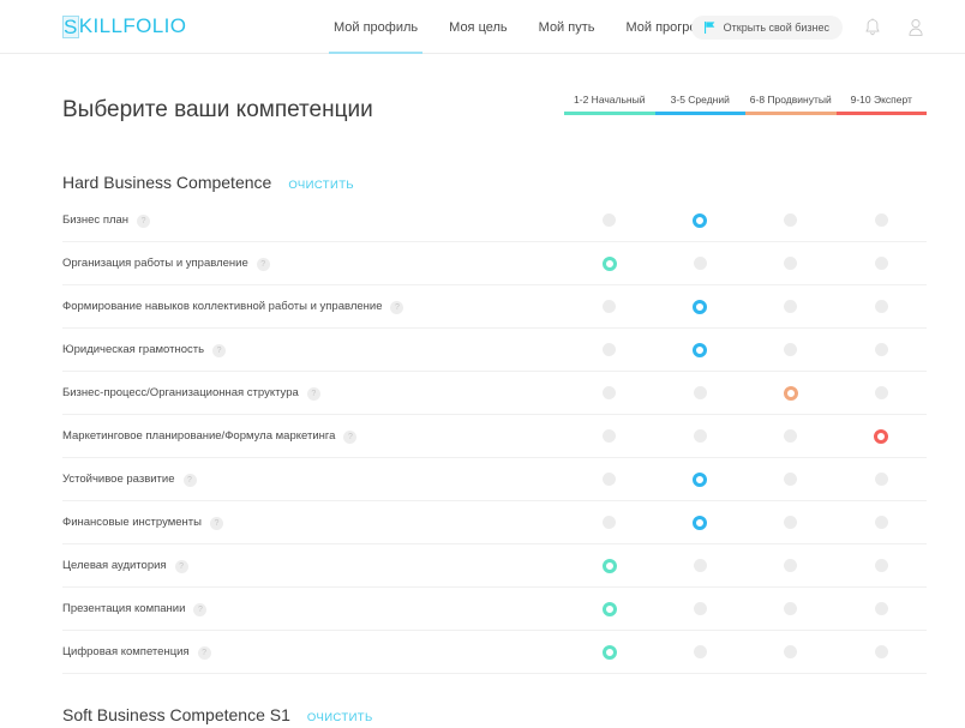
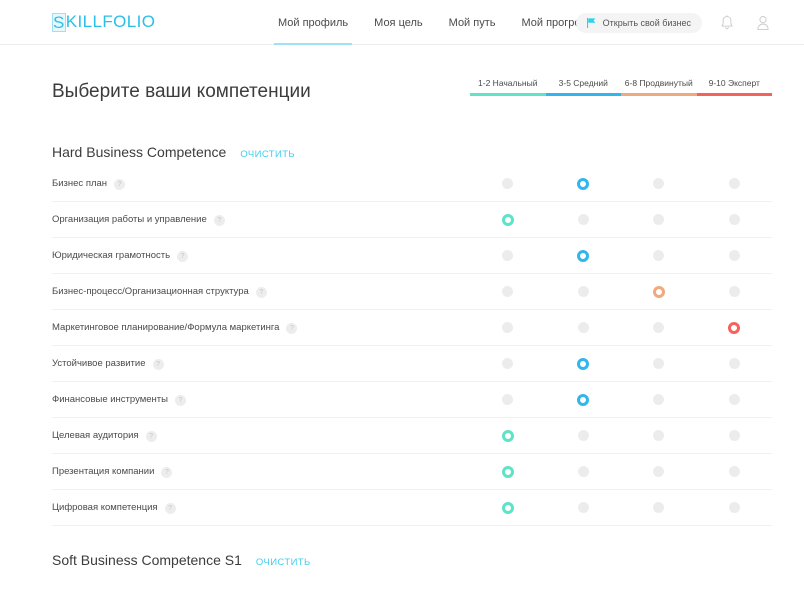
  S
  KILLFOLIO
  Мой профиль
  Моя цель
  Мой путь
  Мой прогр
  Открыть свой бизнес
  Выберите ваши компетенции
  1-2 Начальный
  3-5 Средний
  6-8 Продвинутый
  9-10 Эксперт
  Hard Business Competence
  ОЧИСТИТЬ
  Бизнес план
  Организация работы и управление
- Формирование навыков коллективной работы и управление
  Юридическая грамотность
  Бизнес-процесс/Организационная структура
  Маркетинговое планирование/Формула маркетинга
  Устойчивое развитие
  Финансовые инструменты
  Целевая аудитория
  Презентация компании
  Цифровая компетенция
  Soft Business Competence S1
  ОЧИСТИТЬ
